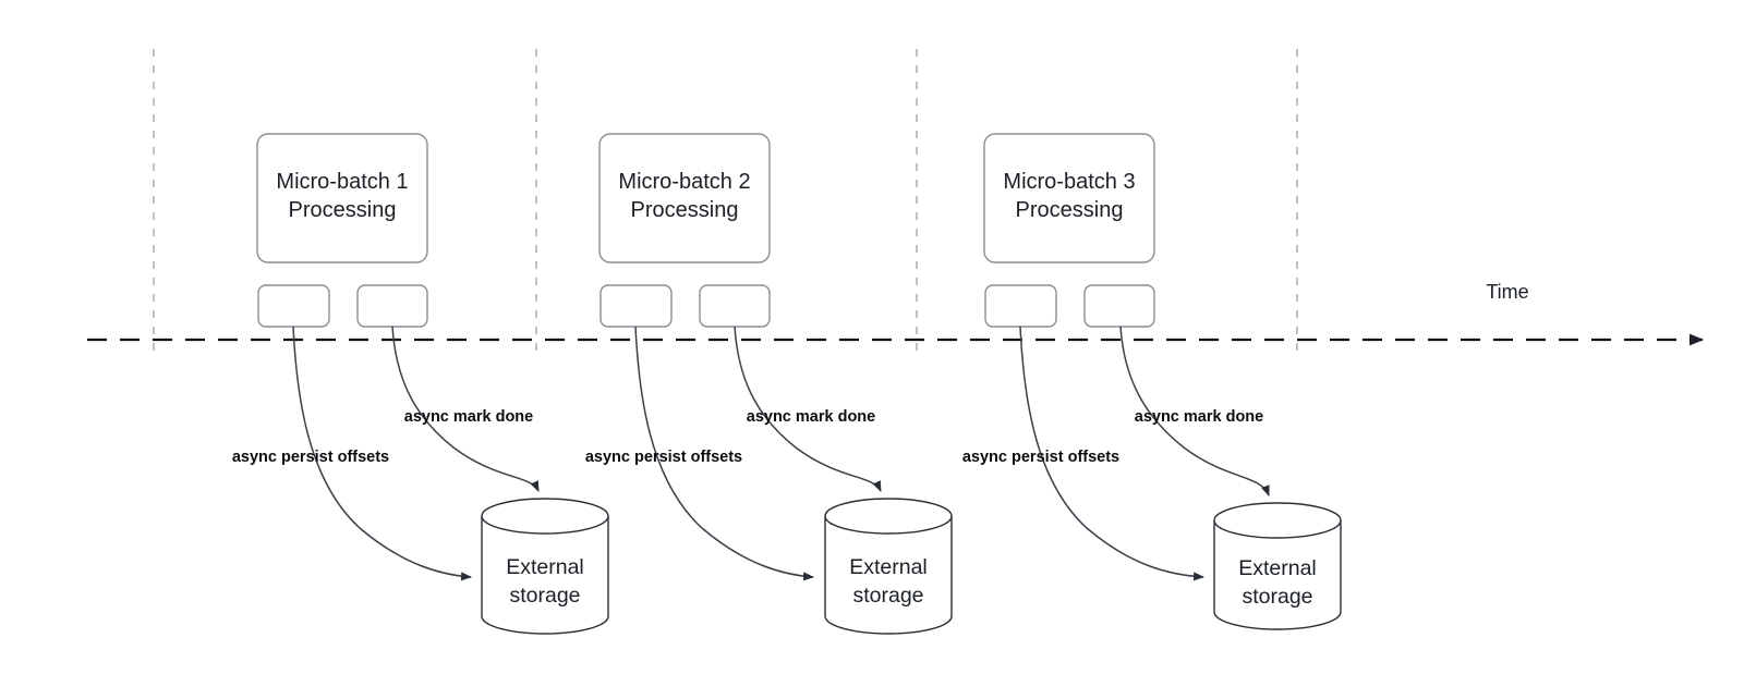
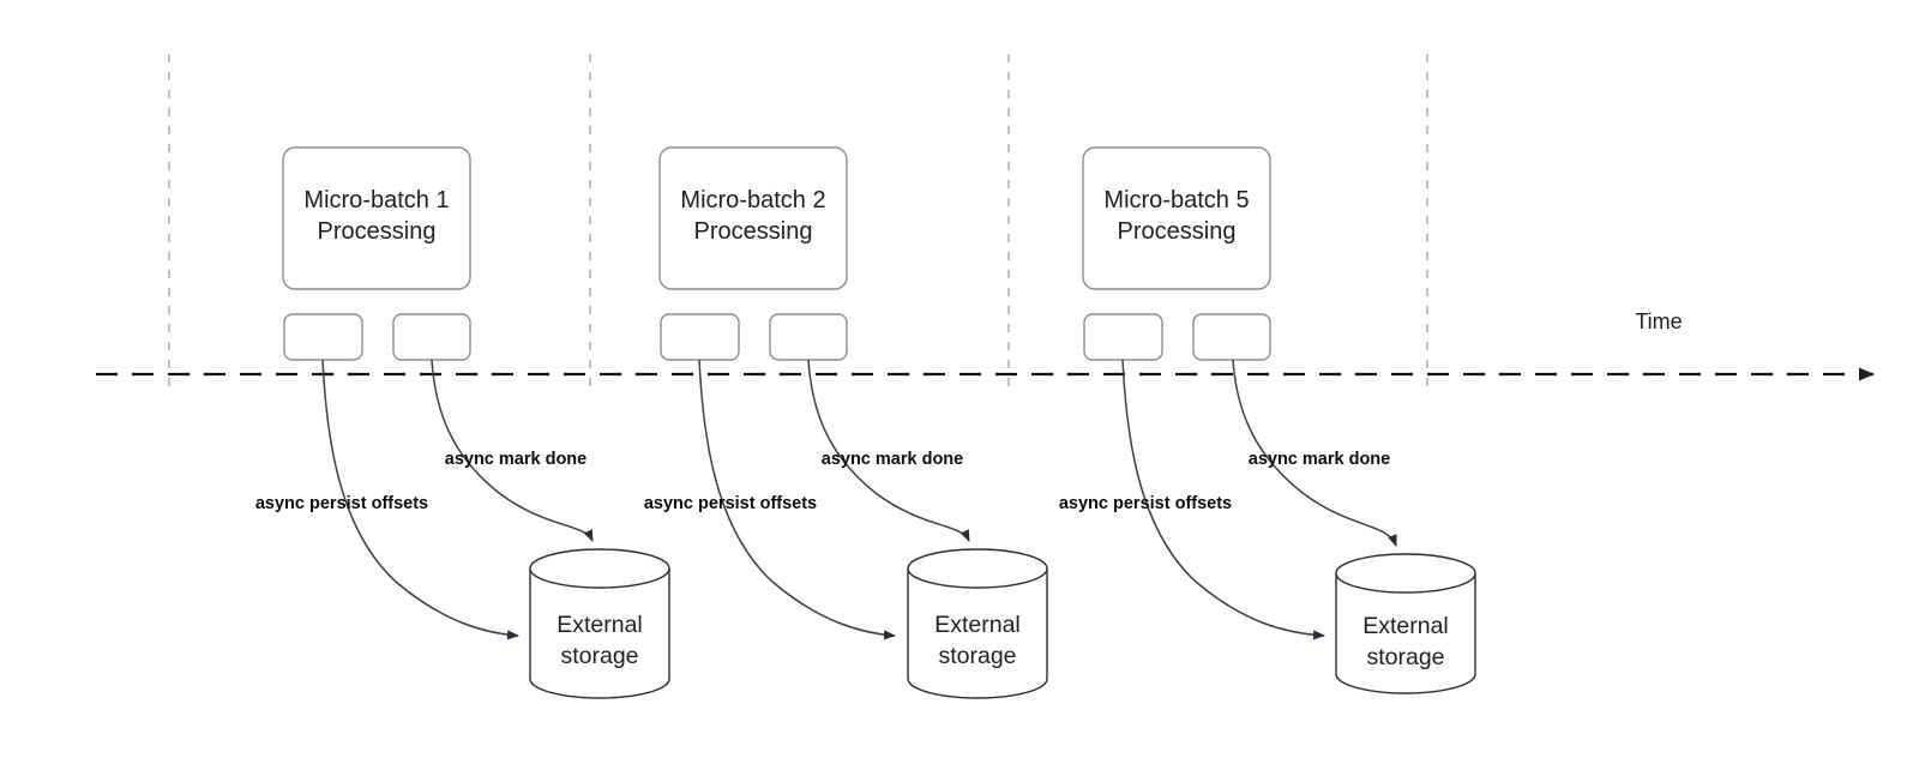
  Time
  Micro-batch 1
  Processing
  async persist offsets
  async mark done
  External
  storage
  Micro-batch 2
  Processing
  async persist offsets
  async mark done
  External
  storage
- Micro-batch 3
+ Micro-batch 5
  Processing
  async persist offsets
  async mark done
  External
  storage
